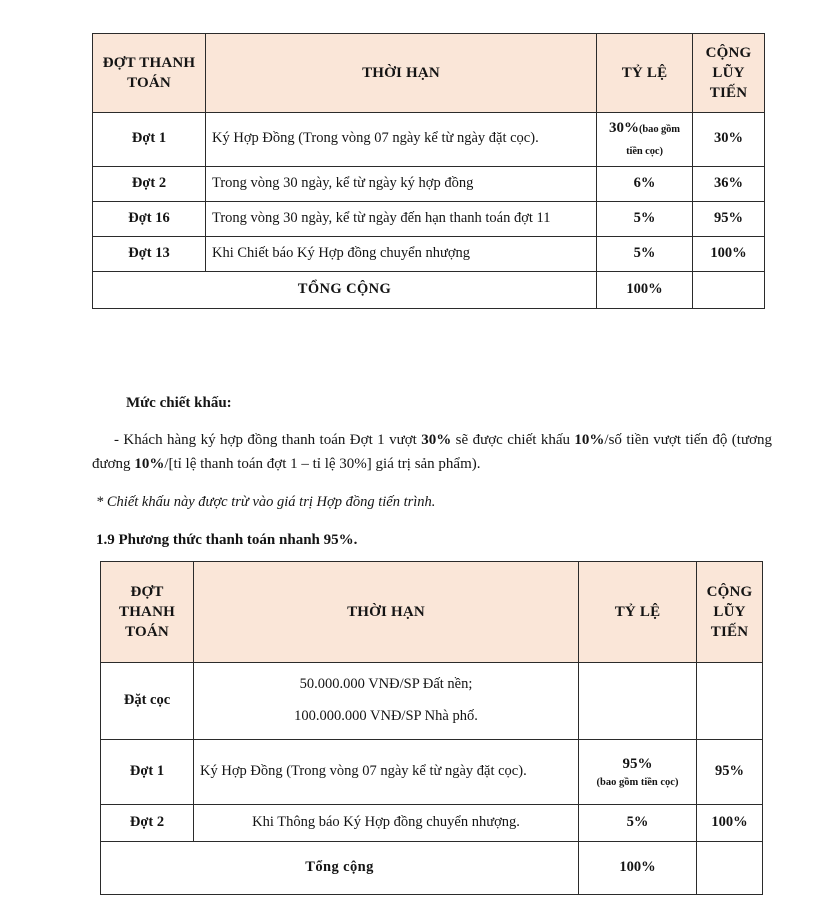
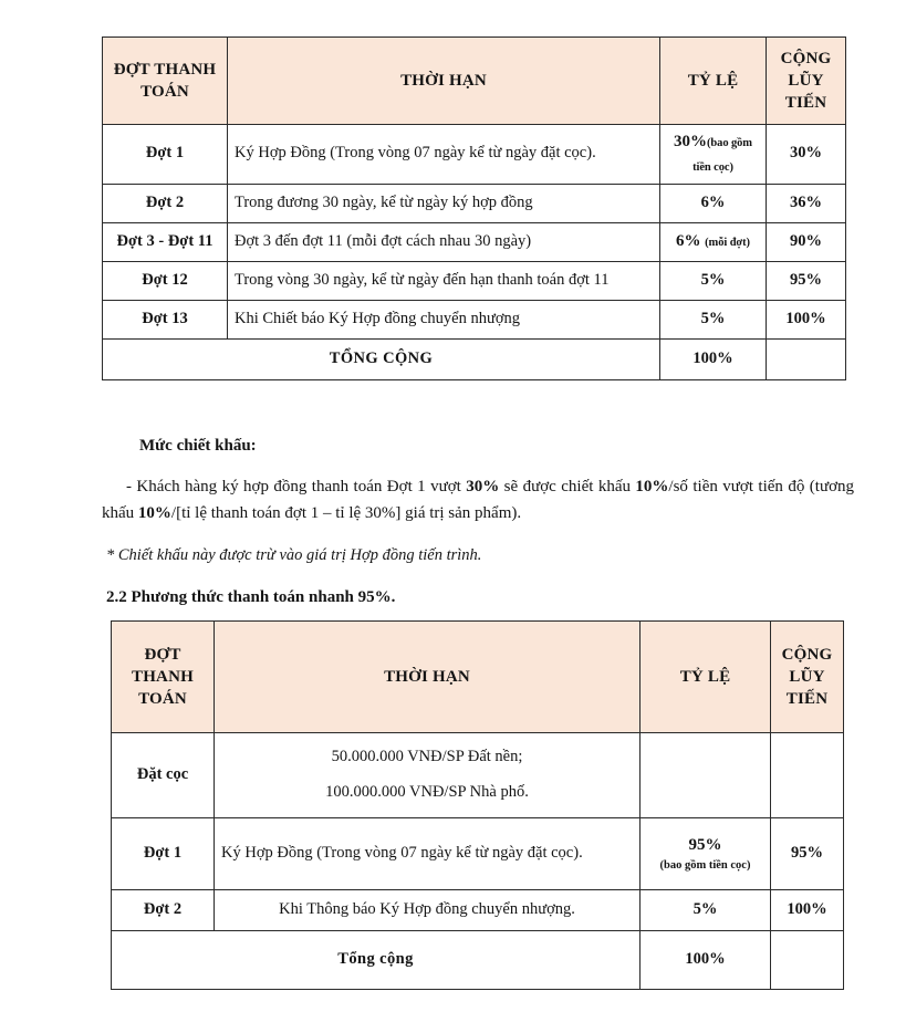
  ĐỢT THANH TOÁN	THỜI HẠN	TỶ LỆ	CỘNG LŨY TIẾN
  Đợt 1	Ký Hợp Đồng (Trong vòng 07 ngày kể từ ngày đặt cọc).	30%(bao gồm tiền cọc)	30%
- Đợt 2	Trong vòng 30 ngày, kể từ ngày ký hợp đồng	6%	36%
+ Đợt 2	Trong đương 30 ngày, kể từ ngày ký hợp đồng	6%	36%
+ Đợt 3 - Đợt 11	Đợt 3 đến đợt 11 (mỗi đợt cách nhau 30 ngày)	6% (mỗi đợt)	90%
- Đợt 16	Trong vòng 30 ngày, kể từ ngày đến hạn thanh toán đợt 11	5%	95%
+ Đợt 12	Trong vòng 30 ngày, kể từ ngày đến hạn thanh toán đợt 11	5%	95%
  Đợt 13	Khi Chiết báo Ký Hợp đồng chuyển nhượng	5%	100%
  TỔNG CỘNG	100%
  Mức chiết khấu:
- - Khách hàng ký hợp đồng thanh toán Đợt 1 vượt 30% sẽ được chiết khấu 10%/số tiền vượt tiến độ (tương đương 10%/[tỉ lệ thanh toán đợt 1 – tỉ lệ 30%] giá trị sản phẩm).
+ - Khách hàng ký hợp đồng thanh toán Đợt 1 vượt 30% sẽ được chiết khấu 10%/số tiền vượt tiến độ (tương khấu 10%/[tỉ lệ thanh toán đợt 1 – tỉ lệ 30%] giá trị sản phẩm).
  * Chiết khấu này được trừ vào giá trị Hợp đồng tiến trình.
- 1.9 Phương thức thanh toán nhanh 95%.
+ 2.2 Phương thức thanh toán nhanh 95%.
  ĐỢT THANH TOÁN	THỜI HẠN	TỶ LỆ	CỘNG LŨY TIẾN
  Đặt cọc	50.000.000 VNĐ/SP Đất nền; 100.000.000 VNĐ/SP Nhà phố.
  Đợt 1	Ký Hợp Đồng (Trong vòng 07 ngày kể từ ngày đặt cọc).	95% (bao gồm tiền cọc)	95%
  Đợt 2	Khi Thông báo Ký Hợp đồng chuyển nhượng.	5%	100%
  Tổng cộng	100%
